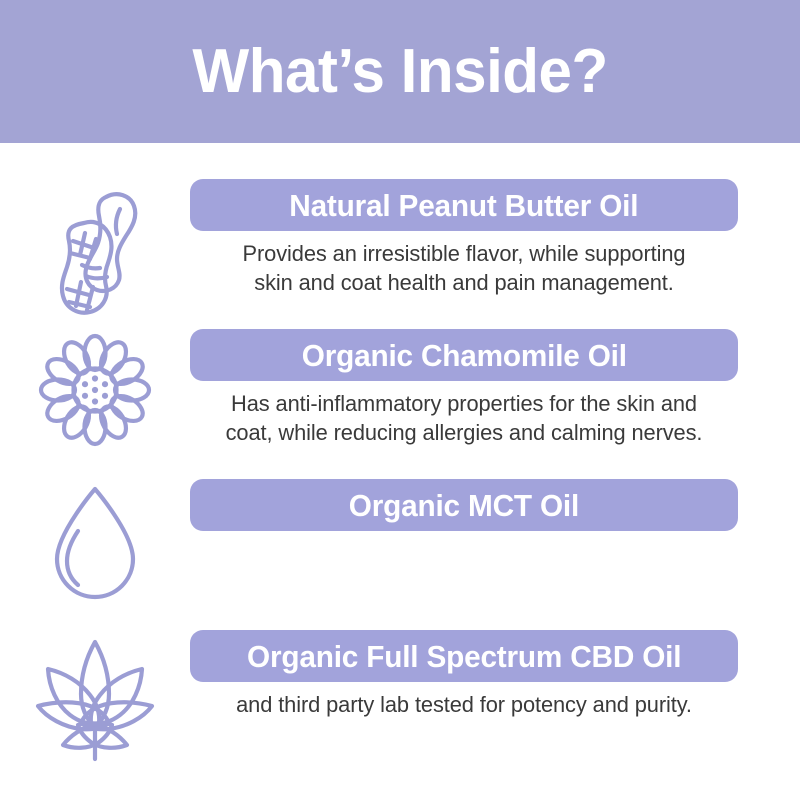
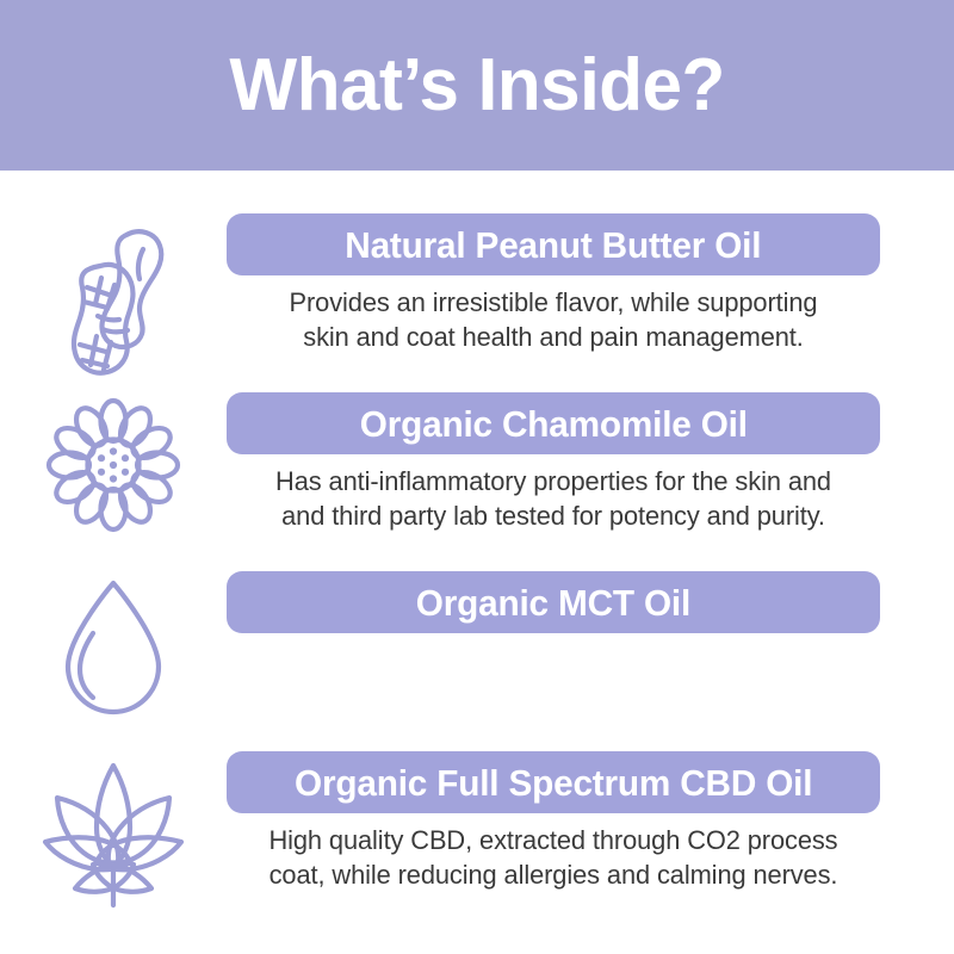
  What’s Inside?
  Natural Peanut Butter Oil
  Provides an irresistible flavor, while supporting
  skin and coat health and pain management.
  Organic Chamomile Oil
  Has anti-inflammatory properties for the skin and
- coat, while reducing allergies and calming nerves.
+ and third party lab tested for potency and purity.
  Organic MCT Oil
  Organic Full Spectrum CBD Oil
+ High quality CBD, extracted through CO2 process
- and third party lab tested for potency and purity.
+ coat, while reducing allergies and calming nerves.
